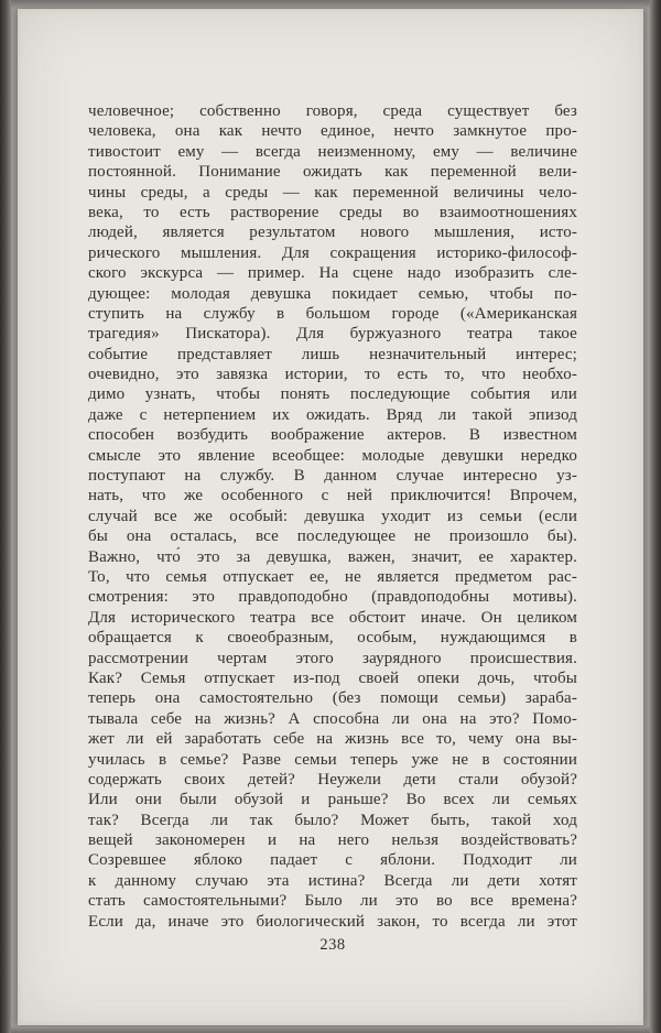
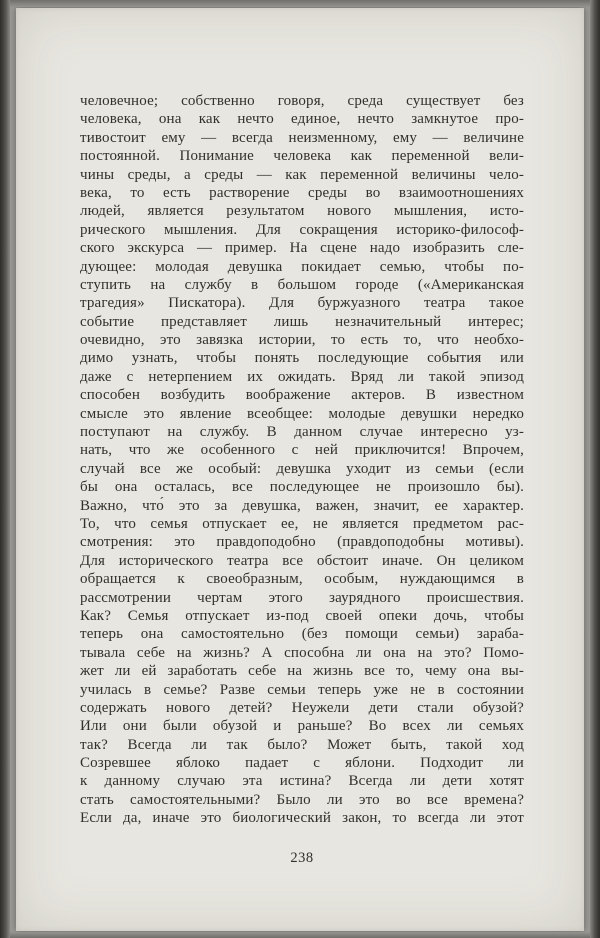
  человечное; собственно говоря, среда существует без
  человека, она как нечто единое, нечто замкнутое про-
  тивостоит ему — всегда неизменному, ему — величине
- постоянной. Понимание ожидать как переменной вели-
+ постоянной. Понимание человека как переменной вели-
  чины среды, а среды — как переменной величины чело-
  века, то есть растворение среды во взаимоотношениях
  людей, является результатом нового мышления, исто-
  рического мышления. Для сокращения историко-философ-
  ского экскурса — пример. На сцене надо изобразить сле-
  дующее: молодая девушка покидает семью, чтобы по-
  ступить на службу в большом городе («Американская
  трагедия» Пискатора). Для буржуазного театра такое
  событие представляет лишь незначительный интерес;
  очевидно, это завязка истории, то есть то, что необхо-
  димо узнать, чтобы понять последующие события или
  даже с нетерпением их ожидать. Вряд ли такой эпизод
  способен возбудить воображение актеров. В известном
  смысле это явление всеобщее: молодые девушки нередко
  поступают на службу. В данном случае интересно уз-
  нать, что же особенного с ней приключится! Впрочем,
  случай все же особый: девушка уходит из семьи (если
  бы она осталась, все последующее не произошло бы).
  Важно, что́ это за девушка, важен, значит, ее характер.
  То, что семья отпускает ее, не является предметом рас-
  смотрения: это правдоподобно (правдоподобны мотивы).
  Для исторического театра все обстоит иначе. Он целиком
  обращается к своеобразным, особым, нуждающимся в
  рассмотрении чертам этого заурядного происшествия.
  Как? Семья отпускает из-под своей опеки дочь, чтобы
  теперь она самостоятельно (без помощи семьи) зараба-
  тывала себе на жизнь? А способна ли она на это? Помо-
  жет ли ей заработать себе на жизнь все то, чему она вы-
  училась в семье? Разве семьи теперь уже не в состоянии
- содержать своих детей? Неужели дети стали обузой?
+ содержать нового детей? Неужели дети стали обузой?
  Или они были обузой и раньше? Во всех ли семьях
  так? Всегда ли так было? Может быть, такой ход
- вещей закономерен и на него нельзя воздействовать?
  Созревшее яблоко падает с яблони. Подходит ли
  к данному случаю эта истина? Всегда ли дети хотят
  стать самостоятельными? Было ли это во все времена?
  Если да, иначе это биологический закон, то всегда ли этот
  238
